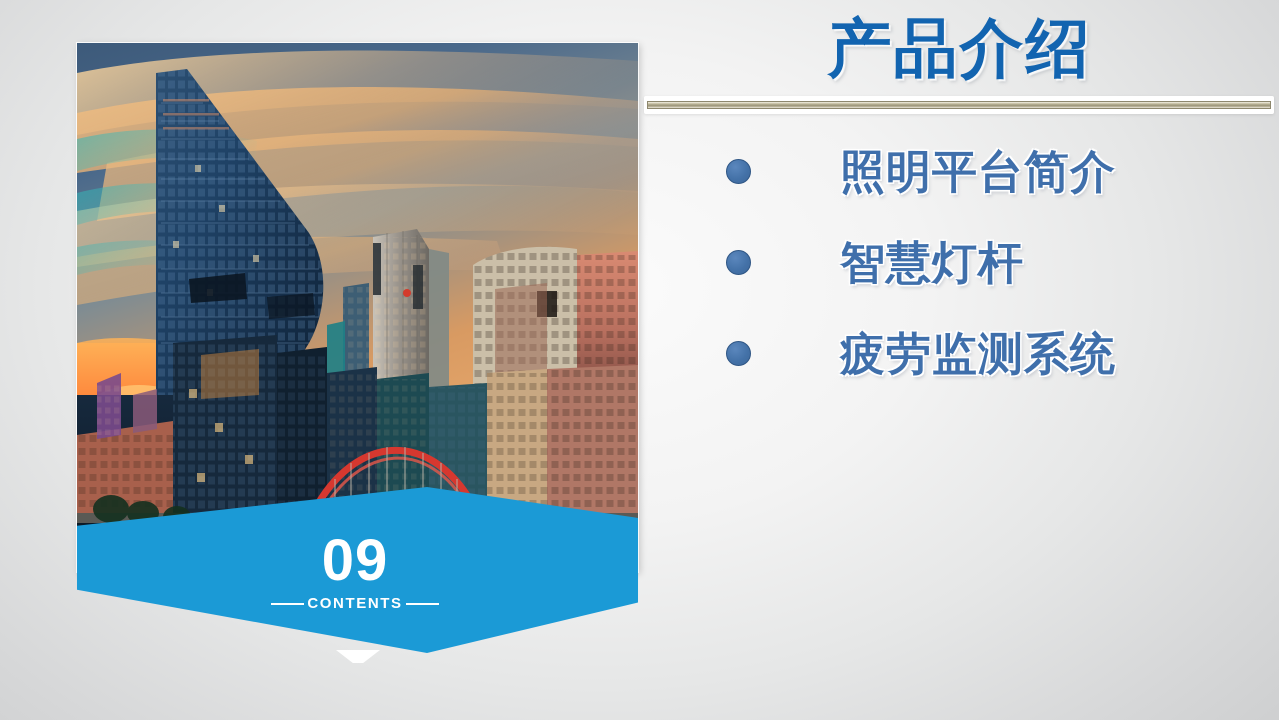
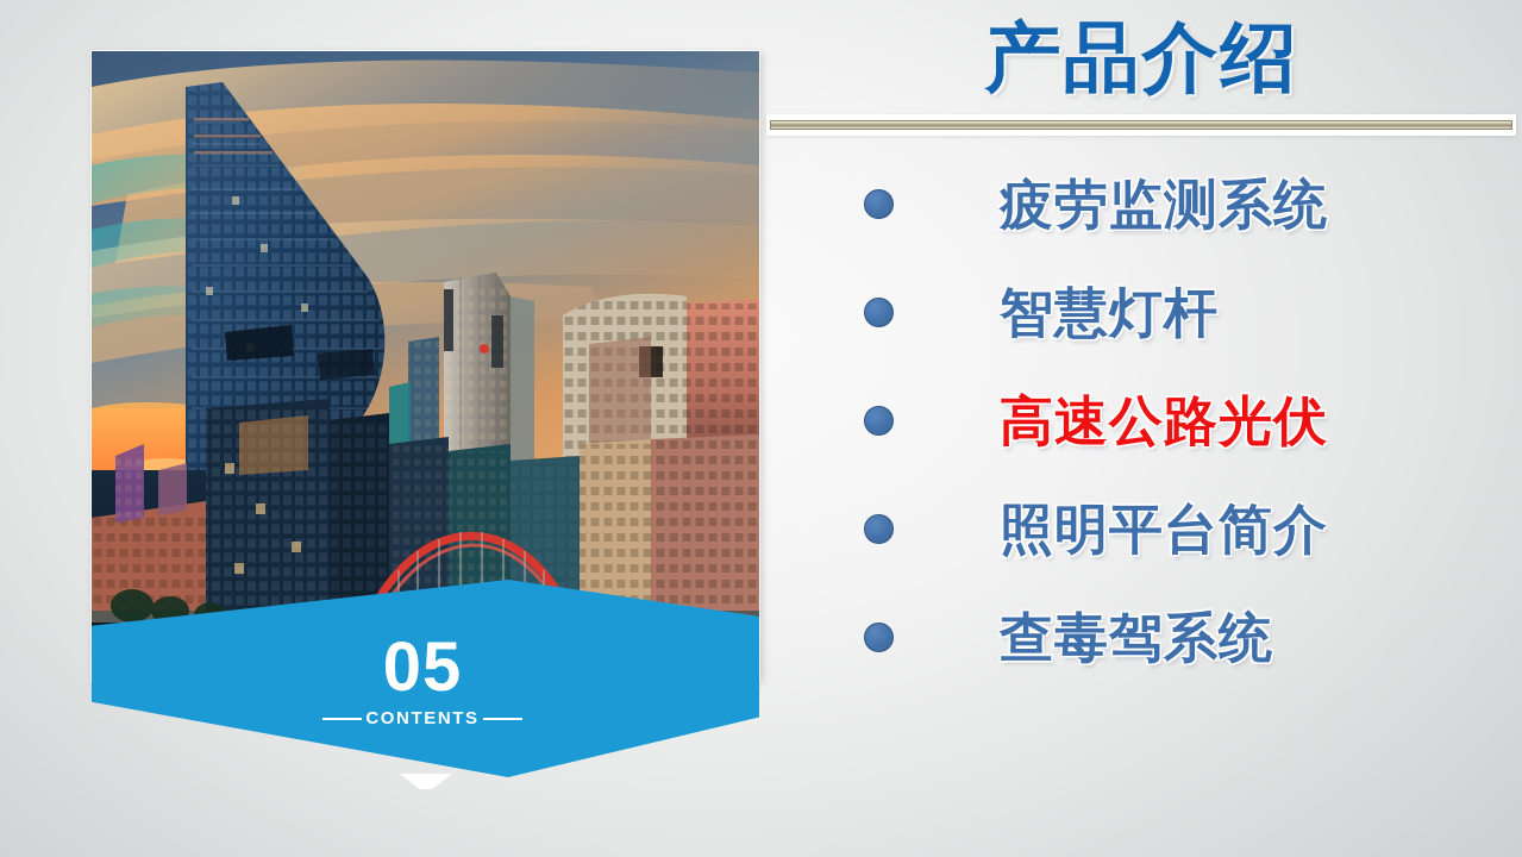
- 09
+ 05
  CONTENTS
  产品介绍
- 照明平台简介
+ 疲劳监测系统
  智慧灯杆
+ 高速公路光伏
- 疲劳监测系统
+ 照明平台简介
+ 查毒驾系统
